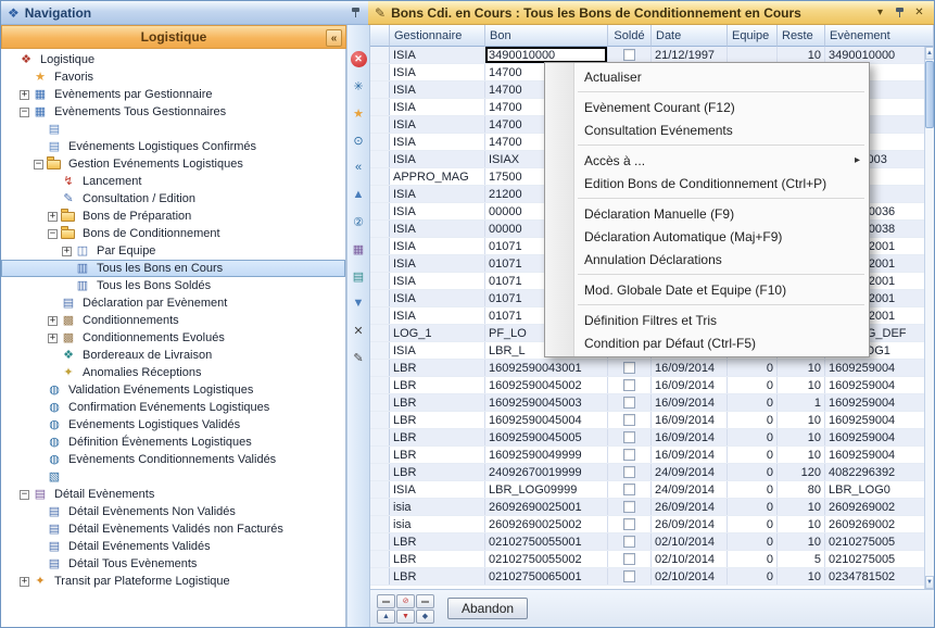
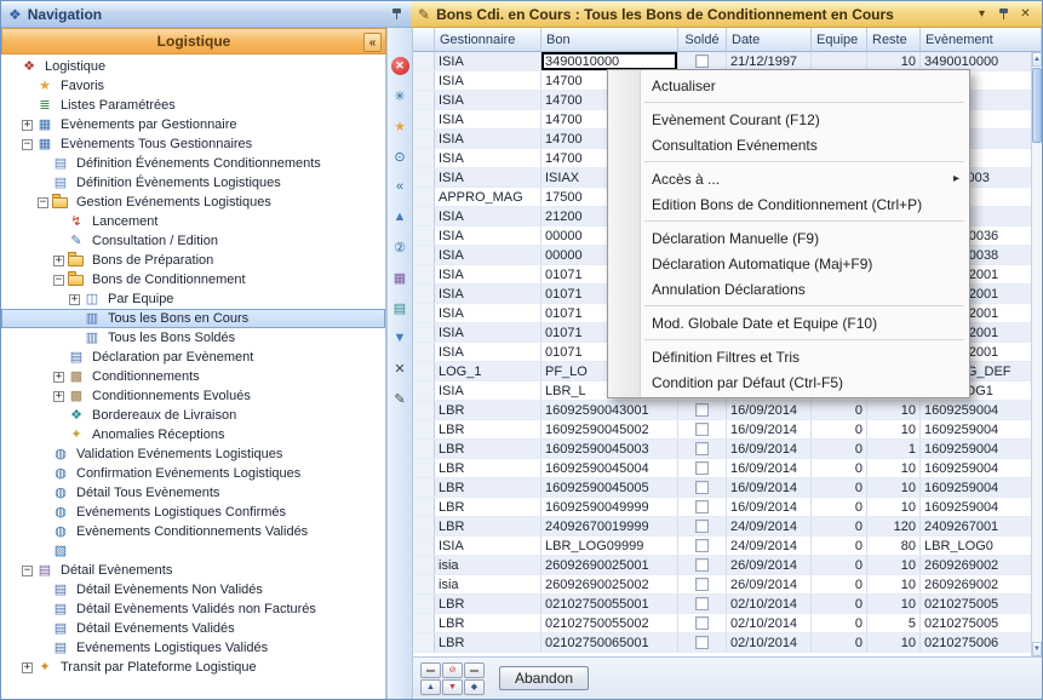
  ❖
  Navigation
  ✎
  Bons Cdi. en Cours : Tous les Bons de Conditionnement en Cours
  ▾
  ✕
  Logistique
  «
  ❖
  Logistique
  ★
  Favoris
+ ≣
+ Listes Paramétrées
  +
  ▦
  Evènements par Gestionnaire
  −
  ▦
  Evènements Tous Gestionnaires
  ▤
+ Définition Événements Conditionnements
  ▤
- Evénements Logistiques Confirmés
+ Définition Évènements Logistiques
  −
  Gestion Evénements Logistiques
  ↯
  Lancement
  ✎
  Consultation / Edition
  +
  Bons de Préparation
  −
  Bons de Conditionnement
  +
  ◫
  Par Equipe
  ▥
  Tous les Bons en Cours
  ▥
  Tous les Bons Soldés
  ▤
  Déclaration par Evènement
  +
  ▩
  Conditionnements
  +
  ▩
  Conditionnements Evolués
  ❖
  Bordereaux de Livraison
  ✦
  Anomalies Réceptions
  ◍
  Validation Evénements Logistiques
  ◍
  Confirmation Evénements Logistiques
  ◍
- Evénements Logistiques Validés
+ Détail Tous Evènements
  ◍
- Définition Évènements Logistiques
+ Evénements Logistiques Confirmés
  ◍
  Evènements Conditionnements Validés
  ▧
  −
  ▤
  Détail Evènements
  ▤
  Détail Evènements Non Validés
  ▤
  Détail Evènements Validés non Facturés
  ▤
  Détail Evénements Validés
  ▤
- Détail Tous Evènements
+ Evénements Logistiques Validés
  +
  ✦
  Transit par Plateforme Logistique
  ✕
  ✳
  ★
  ⊙
  «
  ▲
  ②
  ▦
  ▤
  ▼
  ✕
  ✎
  Gestionnaire
  Bon
  Soldé
  Date
  Equipe
  Reste
  Evènement
  ISIA
  3490010000
  21/12/1997
  10
  3490010000
  ISIA
  14700
  ISIA
  14700
  ISIA
  14700
  ISIA
  14700
  ISIA
  14700
  ISIA
  ISIAX
  APPRO_MAG
  17500
  ISIA
  21200
  ISIA
  00000
  ISIA
  00000
  ISIA
  01071
  ISIA
  01071
  ISIA
  01071
  ISIA
  01071
  ISIA
  01071
  LOG_1
  PF_LO
  ISIA
  LBR_L
  LBR
  16092590043001
  16/09/2014
  0
  10
  1609259004
  LBR
  16092590045002
  16/09/2014
  0
  10
  1609259004
  LBR
  16092590045003
  16/09/2014
  0
  1
  1609259004
  LBR
  16092590045004
  16/09/2014
  0
  10
  1609259004
  LBR
  16092590045005
  16/09/2014
  0
  10
  1609259004
  LBR
  16092590049999
  16/09/2014
  0
  10
  1609259004
  LBR
  24092670019999
  24/09/2014
  0
  120
- 4082296392
+ 2409267001
  ISIA
  LBR_LOG09999
  24/09/2014
  0
  80
  LBR_LOG0
  isia
  26092690025001
  26/09/2014
  0
  10
  2609269002
  isia
  26092690025002
  26/09/2014
  0
  10
  2609269002
  LBR
  02102750055001
  02/10/2014
  0
  10
  0210275005
  LBR
  02102750055002
  02/10/2014
  0
  5
  0210275005
  LBR
  02102750065001
  02/10/2014
  0
  10
- 0234781502
+ 0210275006
  Abandon
  Actualiser
  Evènement Courant (F12)
  Consultation Evénements
  Accès à ...
  ▸
  Edition Bons de Conditionnement (Ctrl+P)
  Déclaration Manuelle (F9)
  Déclaration Automatique (Maj+F9)
  Annulation Déclarations
  Mod. Globale Date et Equipe (F10)
  Définition Filtres et Tris
  Condition par Défaut (Ctrl-F5)
